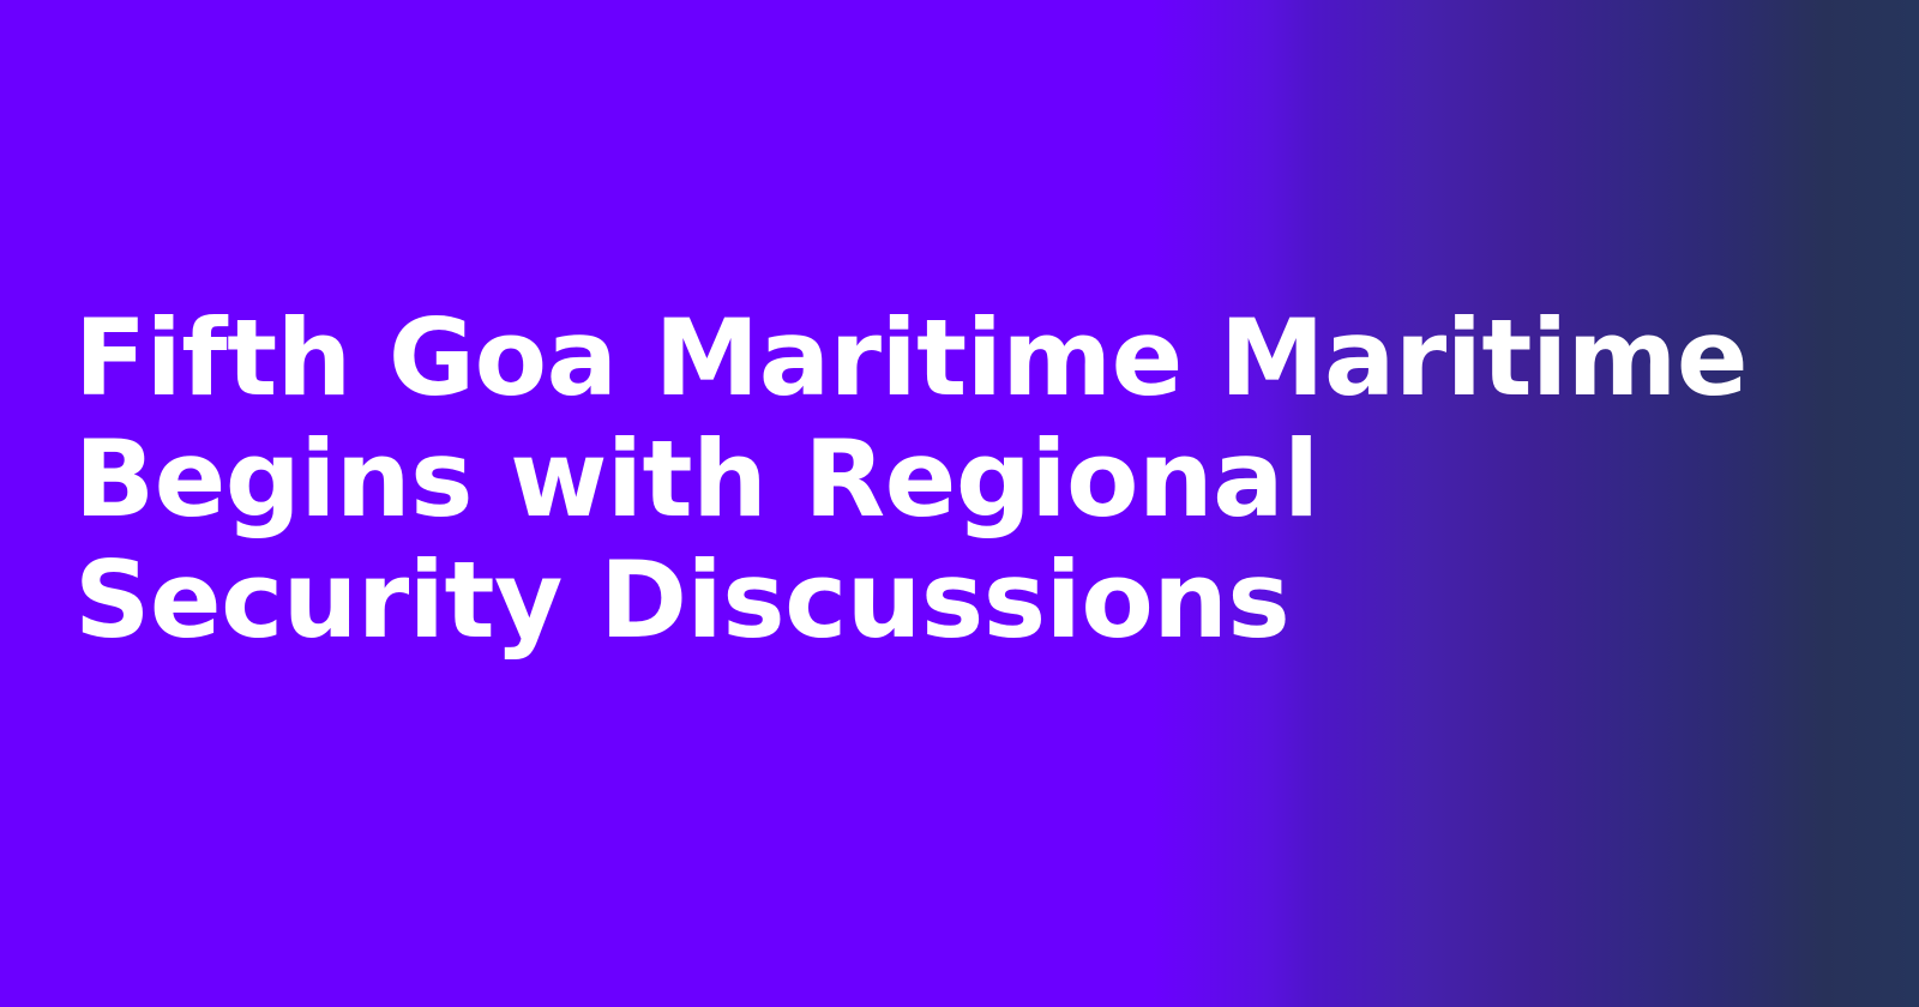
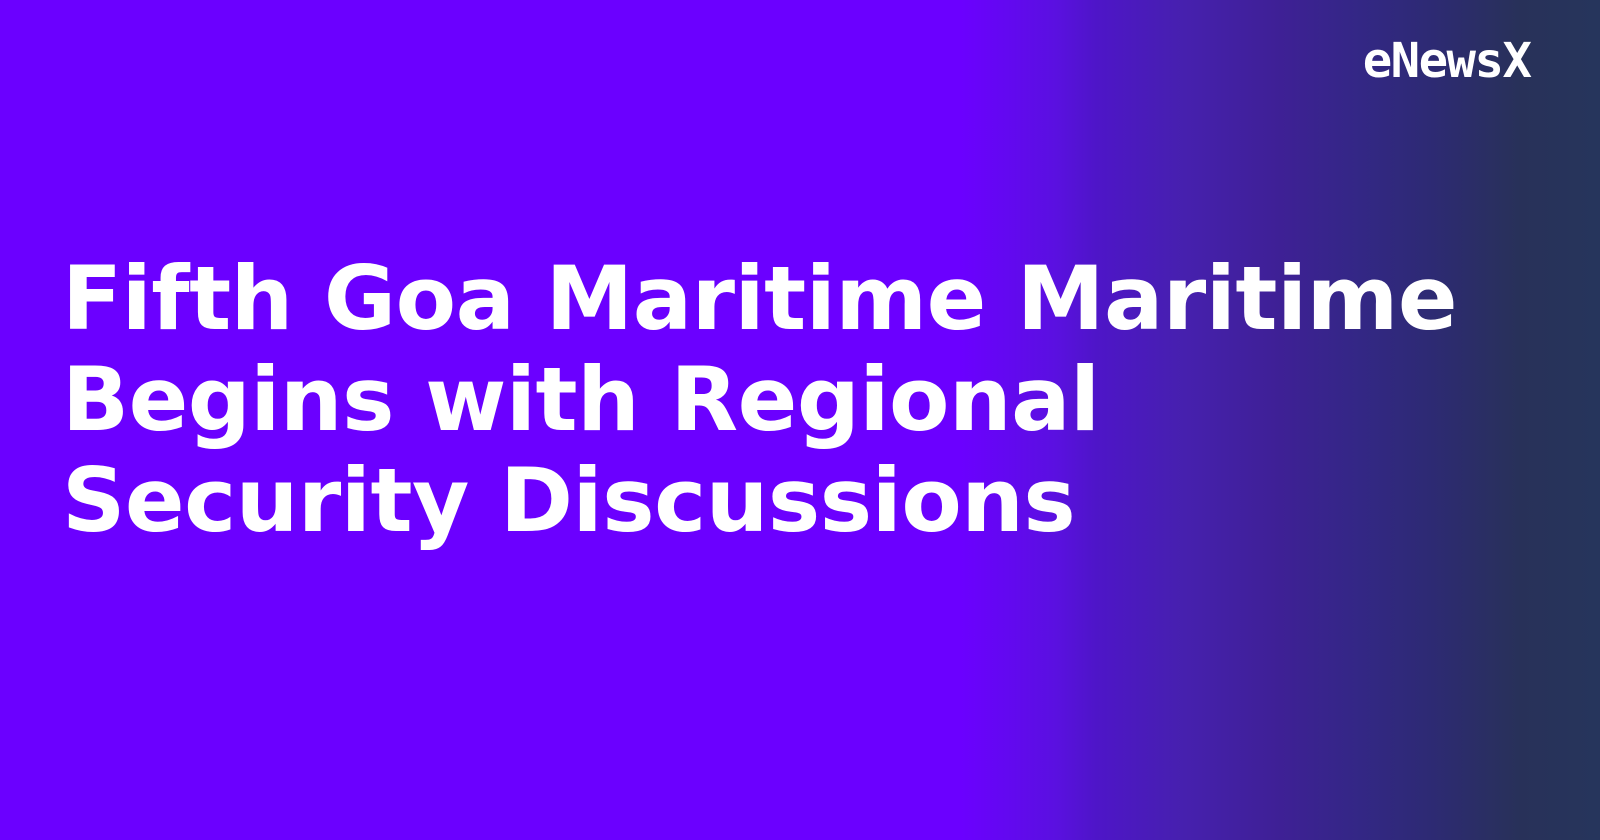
+ eNewsX
  Fifth Goa Maritime Maritime Begins with Regional Security Discussions
